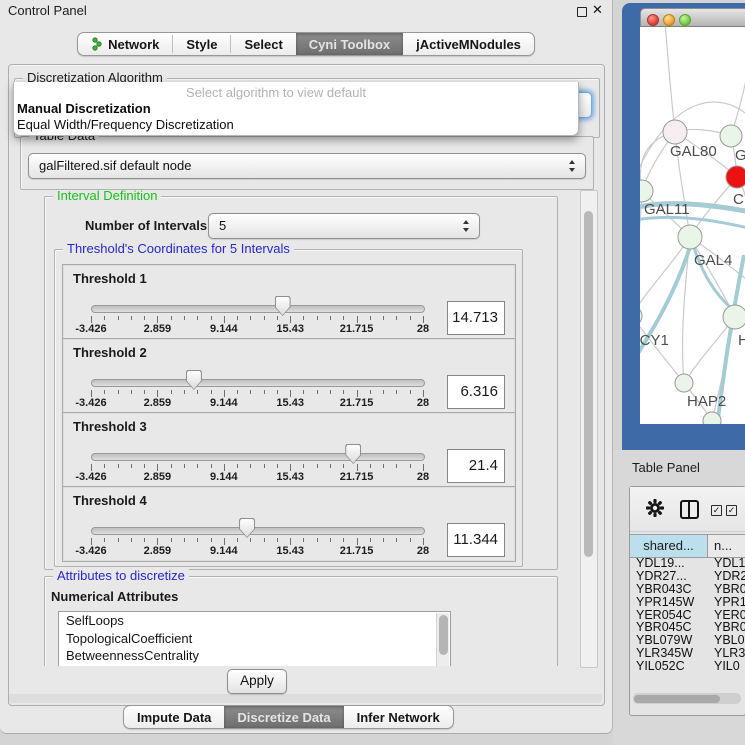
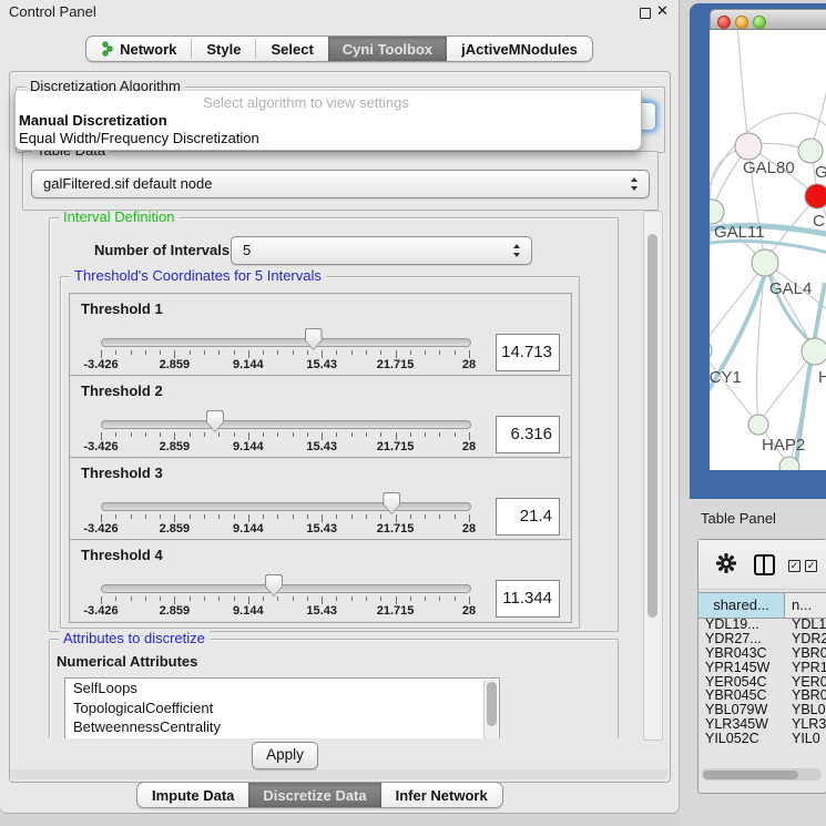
  Control Panel
  ✕
  Network
  Style
  Select
  Cyni Toolbox
  jActiveMNodules
  Discretization Algorithm
  galFiltered.sif default node
  Interval Definition
  Number of Intervals
  5
  Threshold's Coordinates for 5 Intervals
  Threshold 1
  -3.426
  2.859
  9.144
  15.43
  21.715
  28
  14.713
  Threshold 2
  -3.426
  2.859
  9.144
  15.43
  21.715
  28
  6.316
  Threshold 3
  -3.426
  2.859
  9.144
  15.43
  21.715
  28
  21.4
  Threshold 4
  -3.426
  2.859
  9.144
  15.43
  21.715
  28
  11.344
  Attributes to discretize
  Numerical Attributes
  SelfLoops
  TopologicalCoefficient
  BetweennessCentrality
  Apply
  Impute Data
  Discretize Data
  Infer Network
- Select algorithm to view default
+ Select algorithm to view settings
  Manual Discretization
  Equal Width/Frequency Discretization
  GAL80
  C
  GAL11
  GAL4
  CY1
  H
  HAP2
  Table Panel
  ✓
  ✓
  shared...
  n...
  YDL19...
  YDL1
  YDR27...
  YDR2
  YBR043C
  YBR0
  YPR145W
  YPR1
  YER054C
  YER0
  YBR045C
  YBR0
  YBL079W
  YBL0
  YLR345W
  YLR3
  YIL052C
  YIL0
